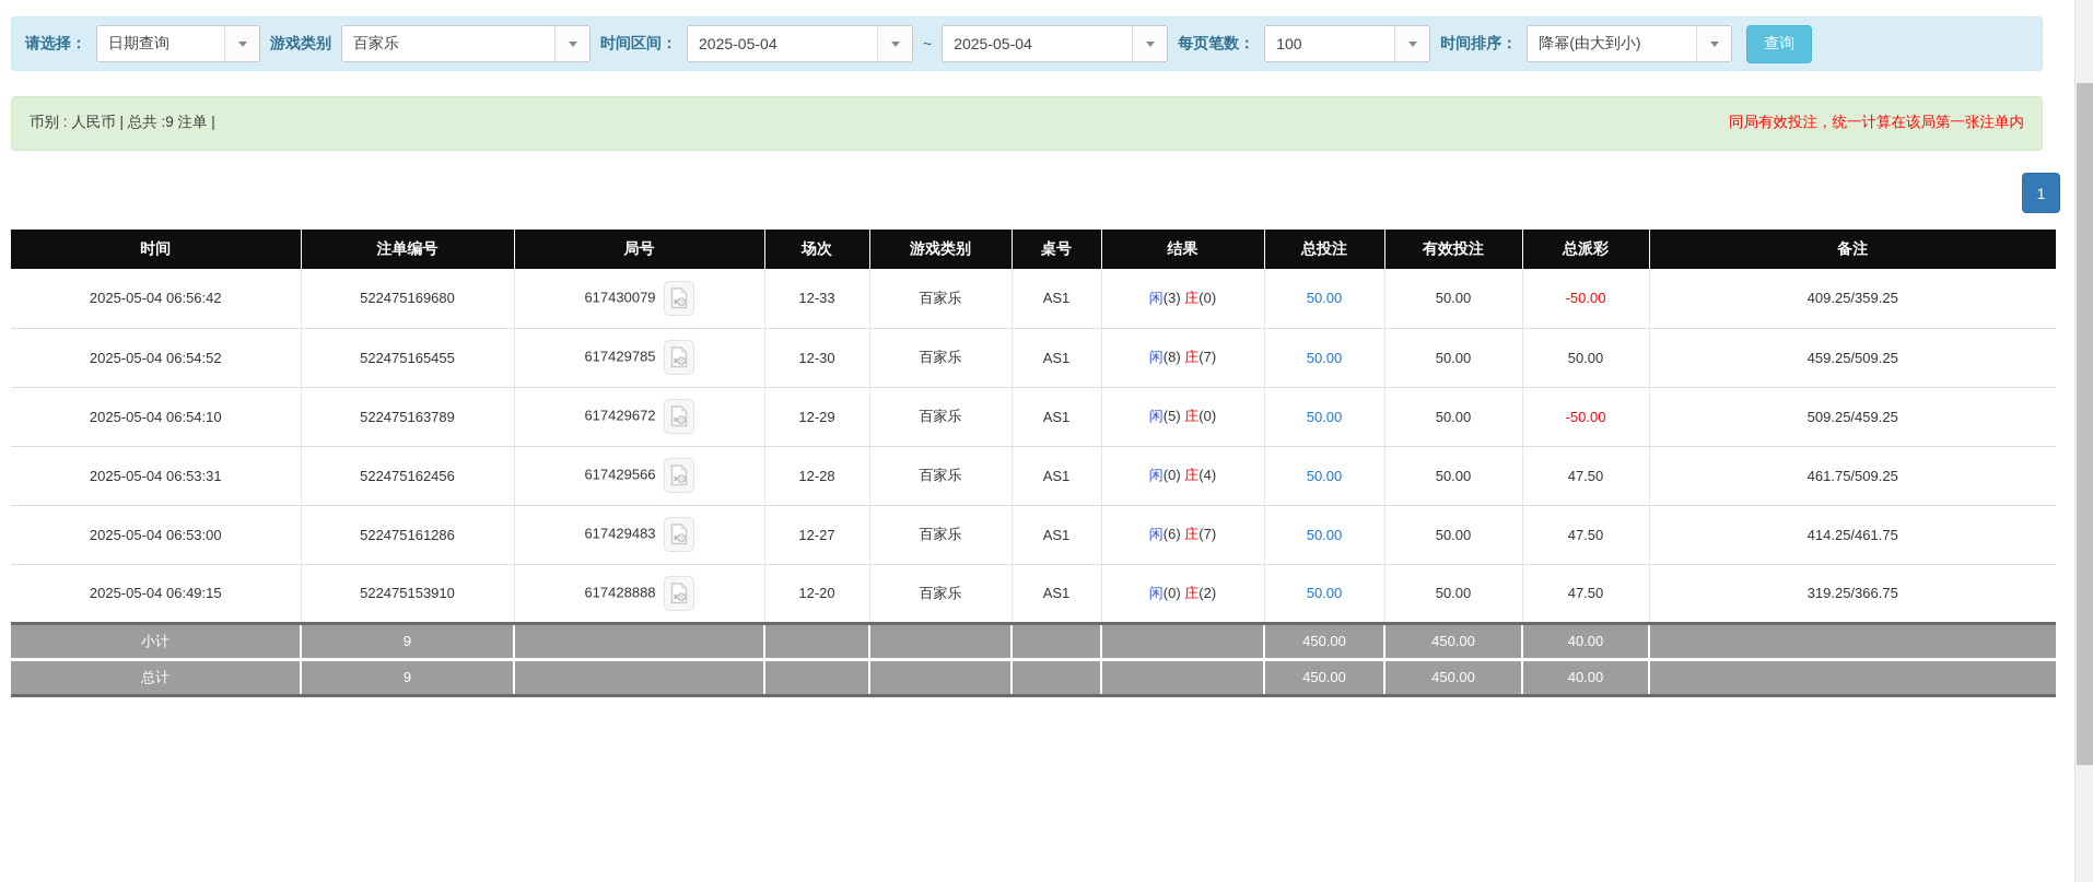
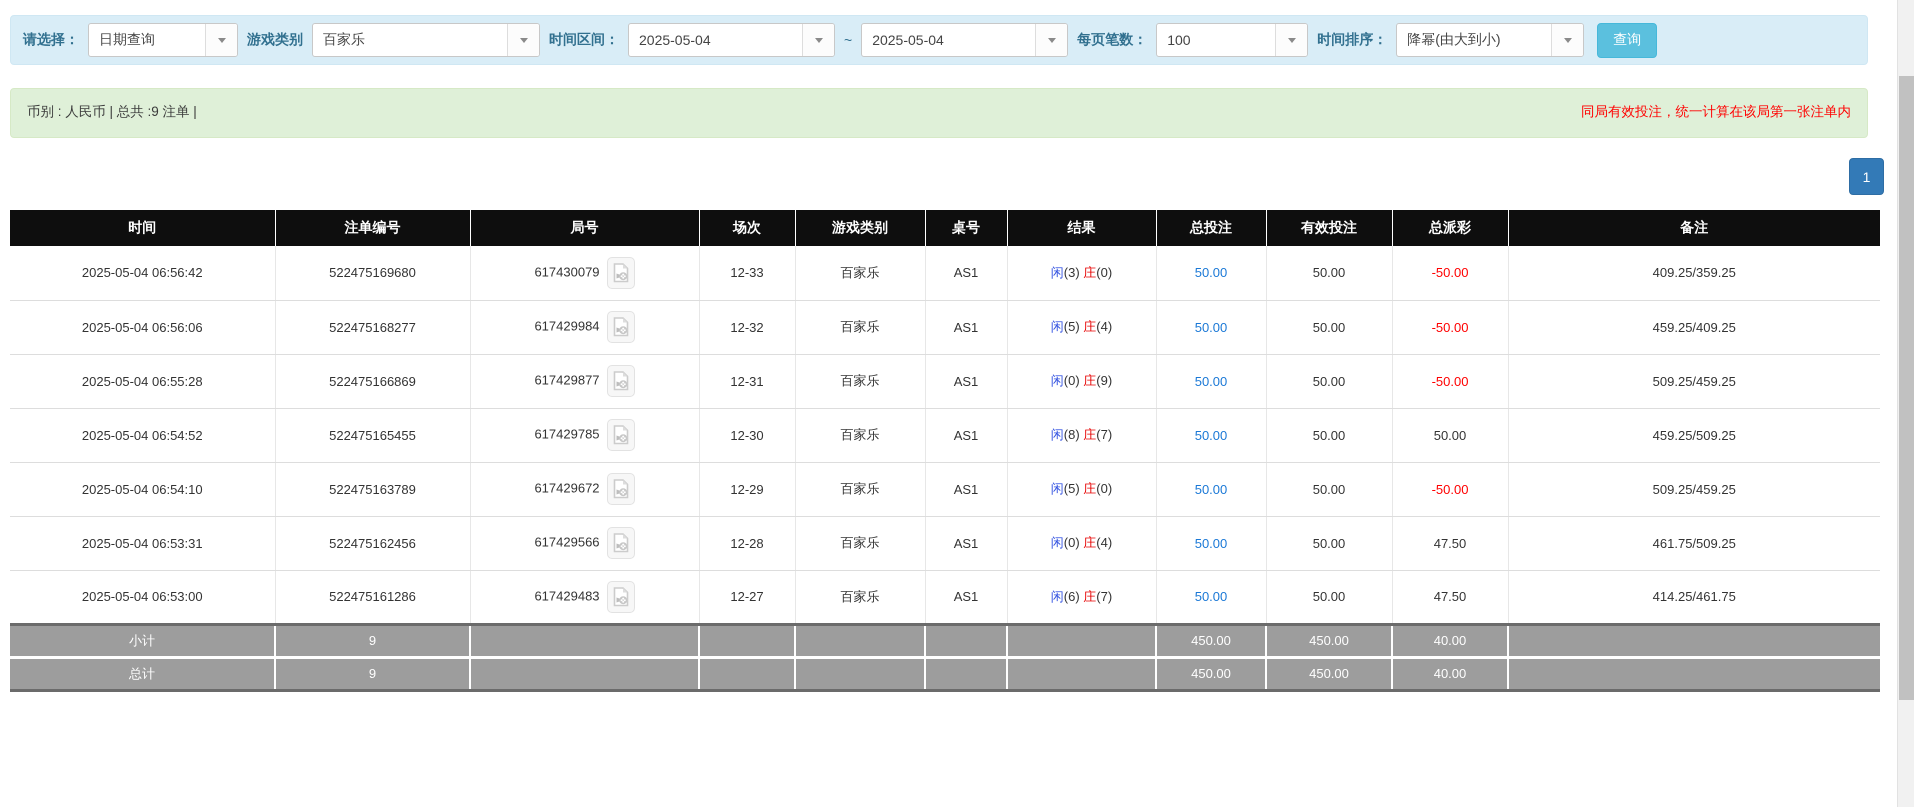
  请选择：
  日期查询
  游戏类别
  百家乐
  时间区间：
  2025-05-04
  ~
  2025-05-04
  每页笔数：
  100
  时间排序：
  降幂(由大到小)
  查询
  币别 : 人民币 | 总共 :9 注单 |
  同局有效投注，统一计算在该局第一张注单内
  1
  时间	注单编号	局号	场次	游戏类别	桌号	结果	总投注	有效投注	总派彩	备注
  2025-05-04 06:56:42	522475169680	617430079	12-33	百家乐	AS1	闲(3) 庄(0)	50.00	50.00	-50.00	409.25/359.25
+ 2025-05-04 06:56:06	522475168277	617429984	12-32	百家乐	AS1	闲(5) 庄(4)	50.00	50.00	-50.00	459.25/409.25
+ 2025-05-04 06:55:28	522475166869	617429877	12-31	百家乐	AS1	闲(0) 庄(9)	50.00	50.00	-50.00	509.25/459.25
  2025-05-04 06:54:52	522475165455	617429785	12-30	百家乐	AS1	闲(8) 庄(7)	50.00	50.00	50.00	459.25/509.25
  2025-05-04 06:54:10	522475163789	617429672	12-29	百家乐	AS1	闲(5) 庄(0)	50.00	50.00	-50.00	509.25/459.25
  2025-05-04 06:53:31	522475162456	617429566	12-28	百家乐	AS1	闲(0) 庄(4)	50.00	50.00	47.50	461.75/509.25
  2025-05-04 06:53:00	522475161286	617429483	12-27	百家乐	AS1	闲(6) 庄(7)	50.00	50.00	47.50	414.25/461.75
- 2025-05-04 06:49:15	522475153910	617428888	12-20	百家乐	AS1	闲(0) 庄(2)	50.00	50.00	47.50	319.25/366.75
  小计	9						450.00	450.00	40.00
  总计	9						450.00	450.00	40.00
